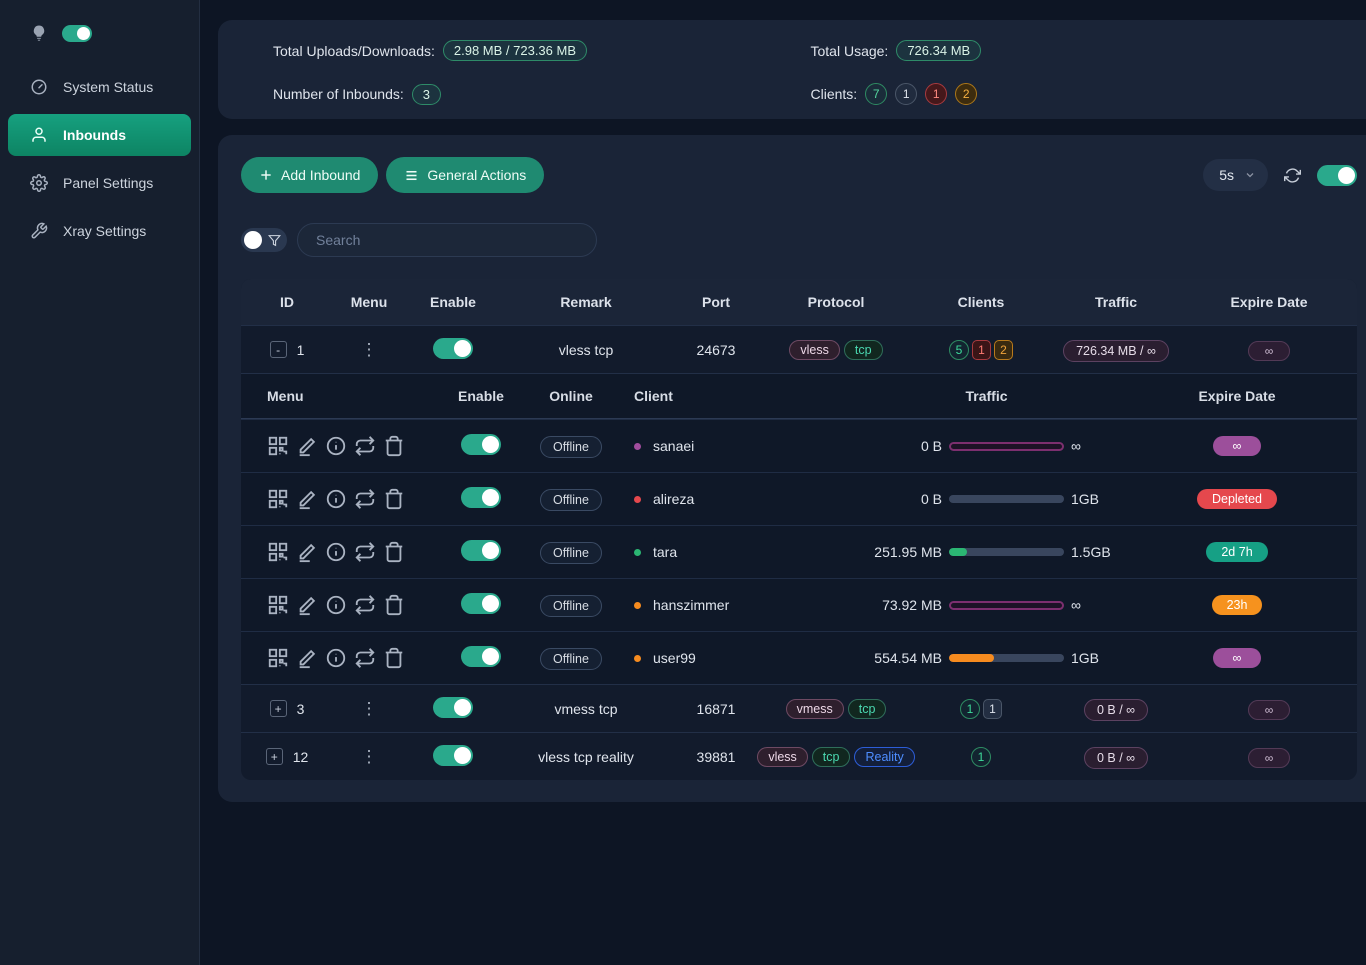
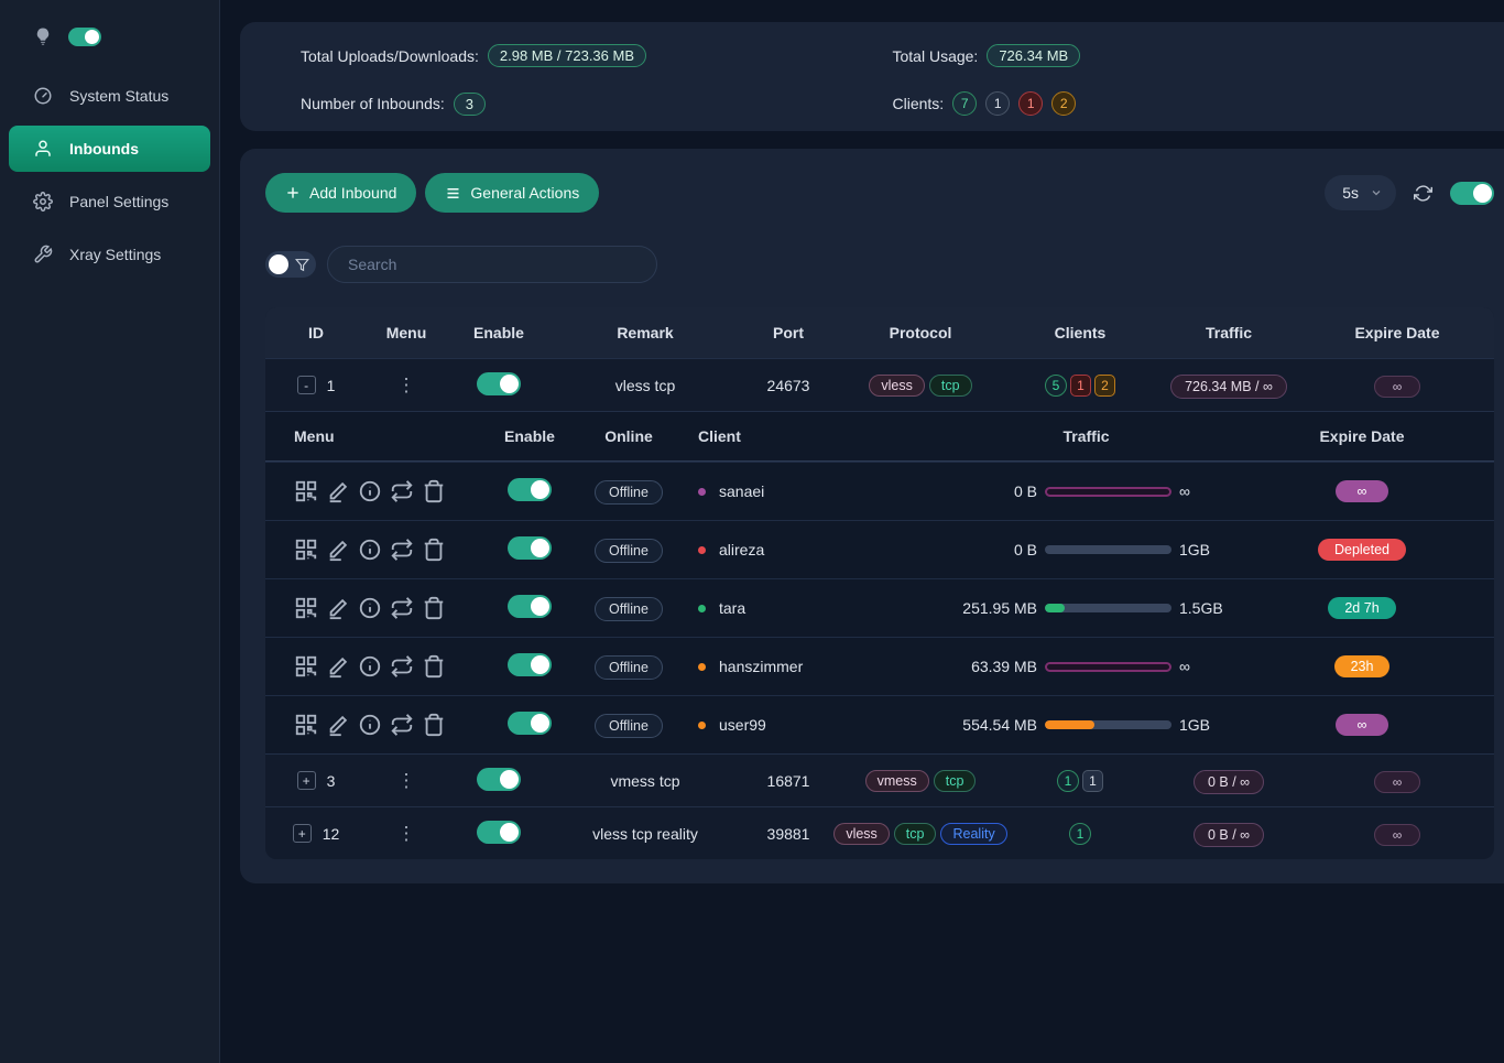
  System Status
  Inbounds
  Panel Settings
  Xray Settings
  Total Uploads/Downloads:
  2.98 MB / 723.36 MB
  Total Usage:
  726.34 MB
  Number of Inbounds:
  3
  Clients:
  7
  1
  1
  2
  Add Inbound
  General Actions
  5s
  Search
  ID
  Menu
  Enable
  Remark
  Port
  Protocol
  Clients
  Traffic
  Expire Date
  -
  1
  ⋮
  vless tcp
  24673
  vless
  tcp
  5
  1
  2
  726.34 MB / ∞
  ∞
  Menu
  Enable
  Online
  Client
  Traffic
  Expire Date
  Offline
  sanaei
  0 B
  ∞
  ∞
  Offline
  alireza
  0 B
  1GB
  Depleted
  Offline
  tara
  251.95 MB
  1.5GB
  2d 7h
  Offline
  hanszimmer
- 73.92 MB
+ 63.39 MB
  ∞
  23h
  Offline
  user99
  554.54 MB
  1GB
  ∞
  +
  3
  ⋮
  vmess tcp
  16871
  vmess
  tcp
  1
  1
  0 B / ∞
  ∞
  +
  12
  ⋮
  vless tcp reality
  39881
  vless
  tcp
  Reality
  1
  0 B / ∞
  ∞
